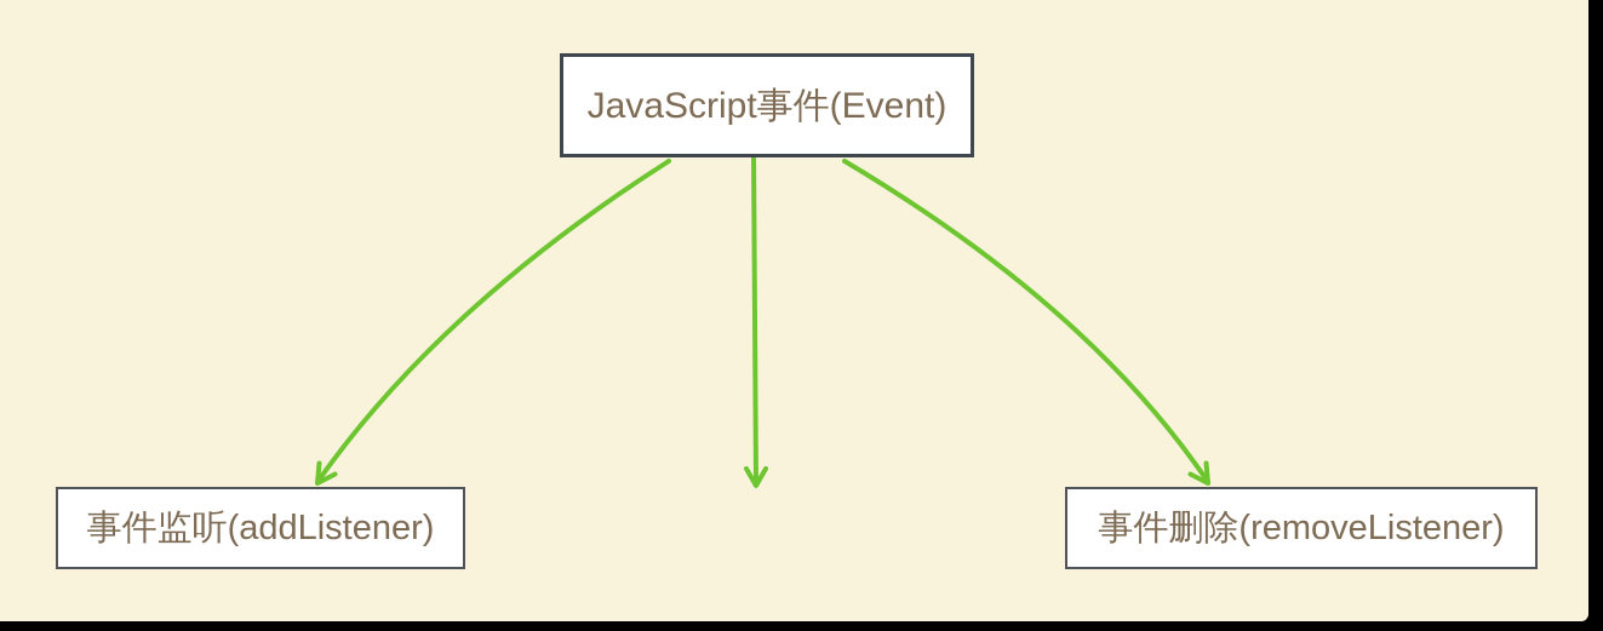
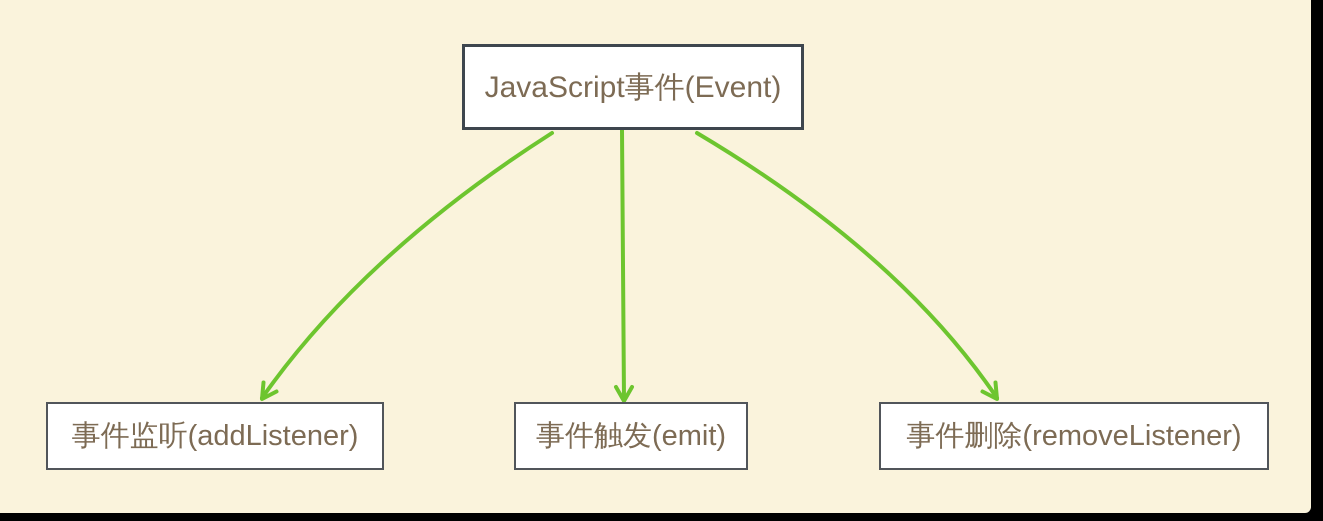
  JavaScript事件(Event)
  事件监听(addListener)
+ 事件触发(emit)
  事件删除(removeListener)
